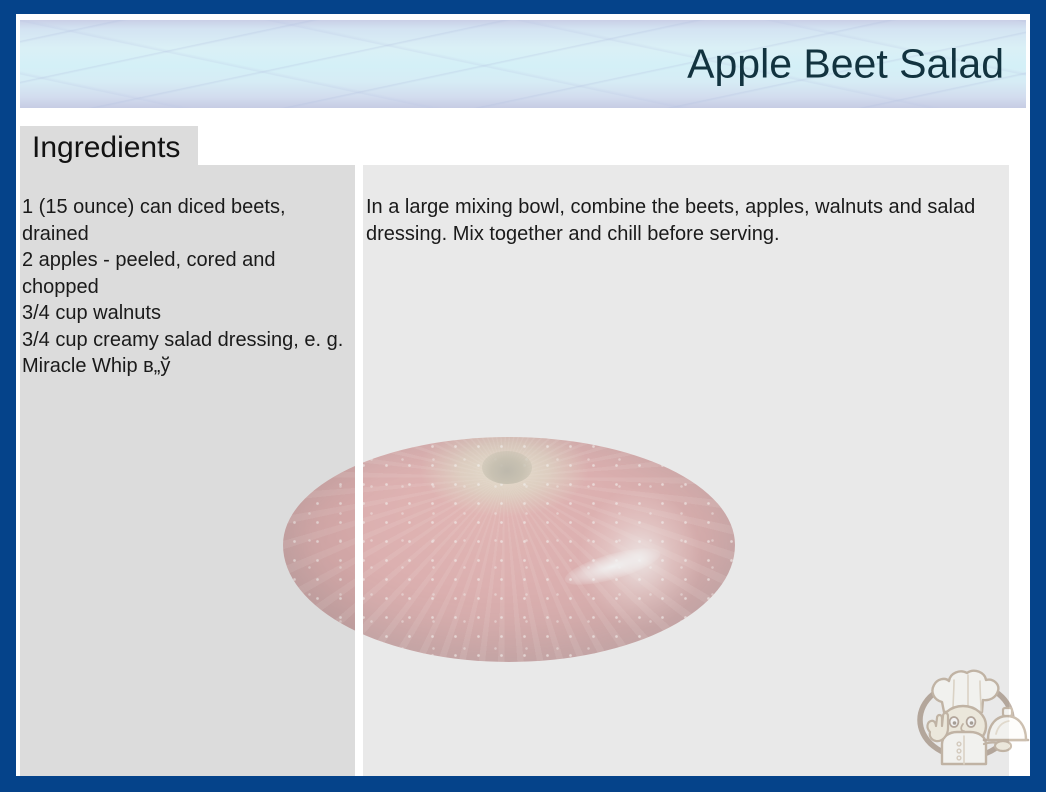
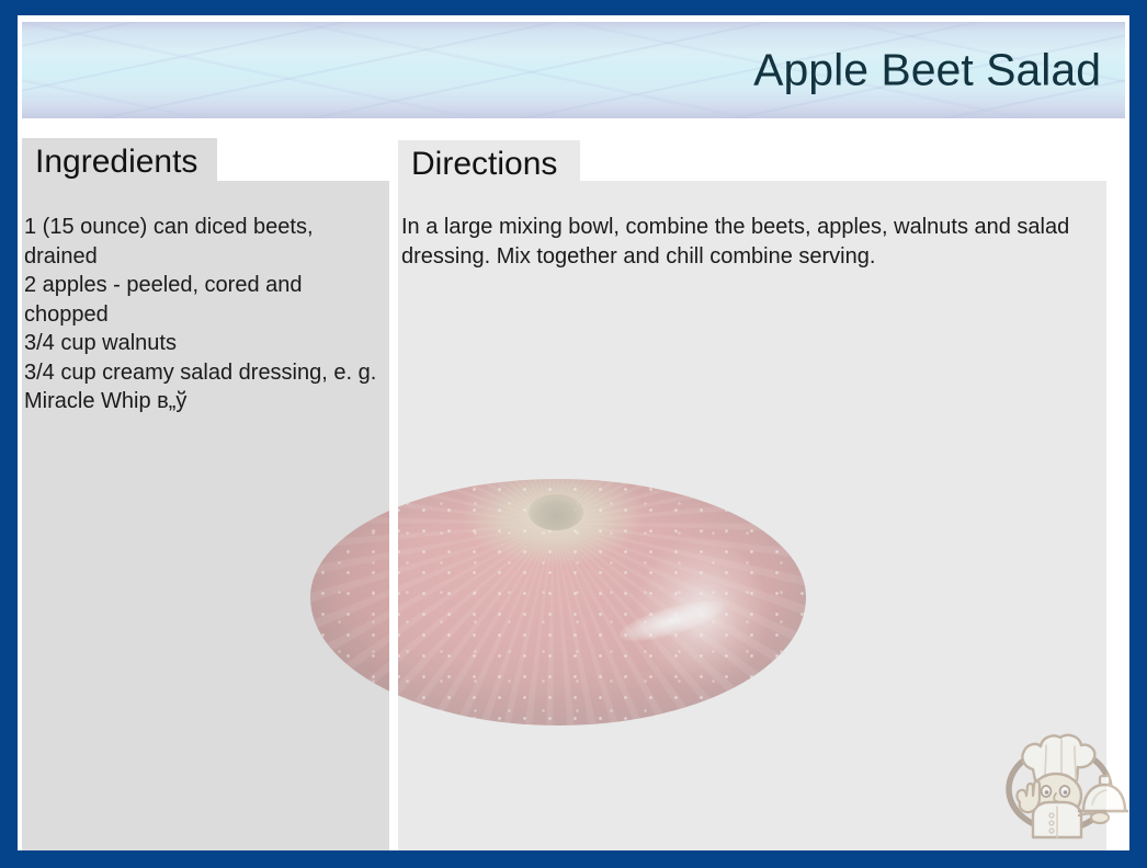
  Ingredients
+ Directions
  1 (15 ounce) can diced beets, drained
  2 apples - peeled, cored and chopped
  3/4 cup walnuts
  3/4 cup creamy salad dressing, e. g. Miracle Whip в„ў
- In a large mixing bowl, combine the beets, apples, walnuts and salad dressing. Mix together and chill before serving.
+ In a large mixing bowl, combine the beets, apples, walnuts and salad dressing. Mix together and chill combine serving.
  Apple Beet Salad
